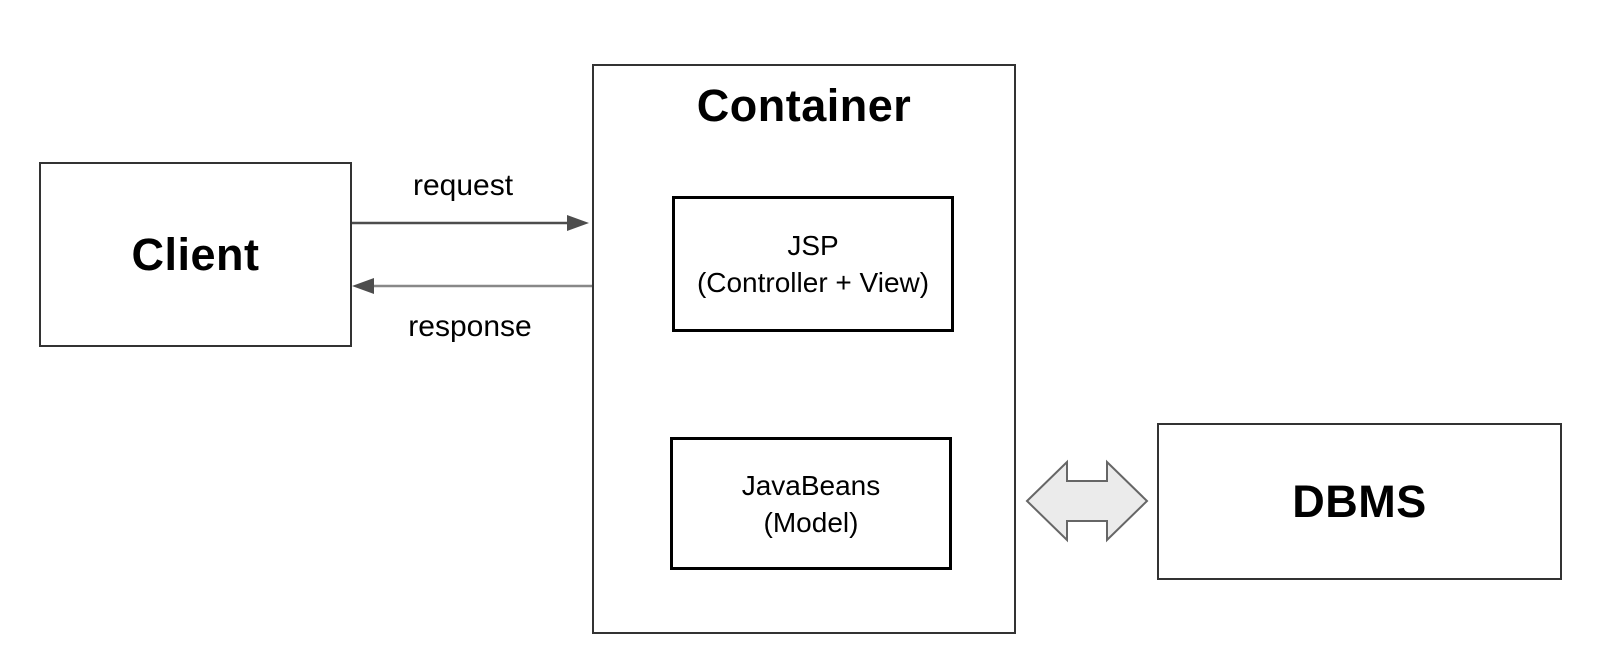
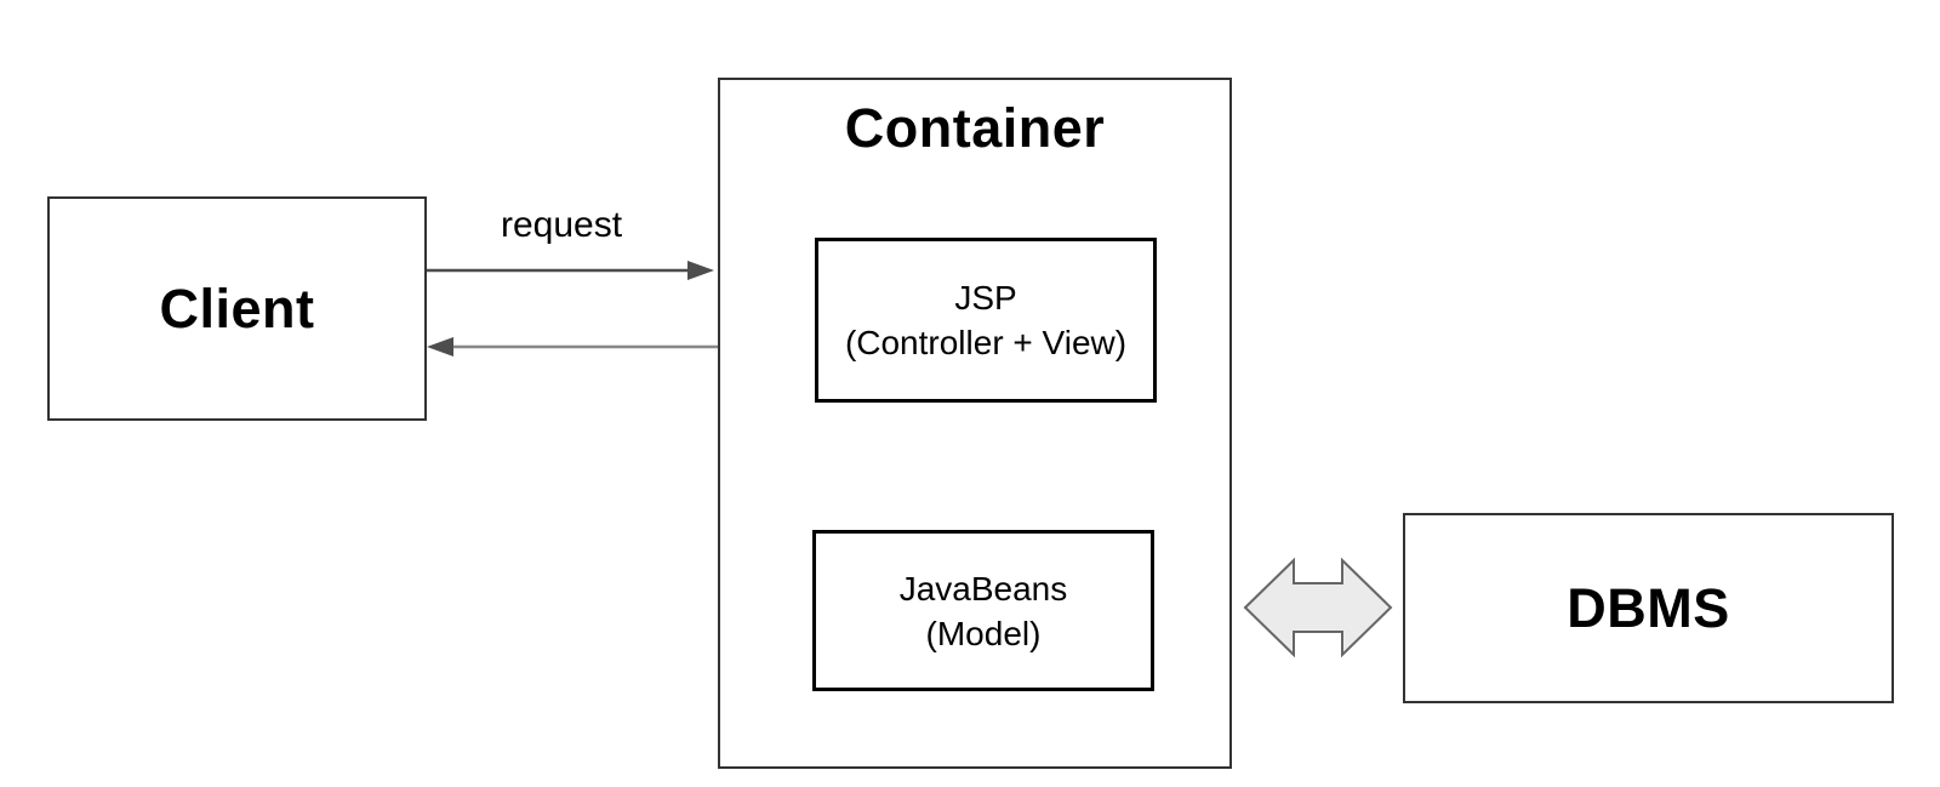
  Client
  Container
  JSP
  (Controller + View)
  JavaBeans
  (Model)
  DBMS
  request
- response
